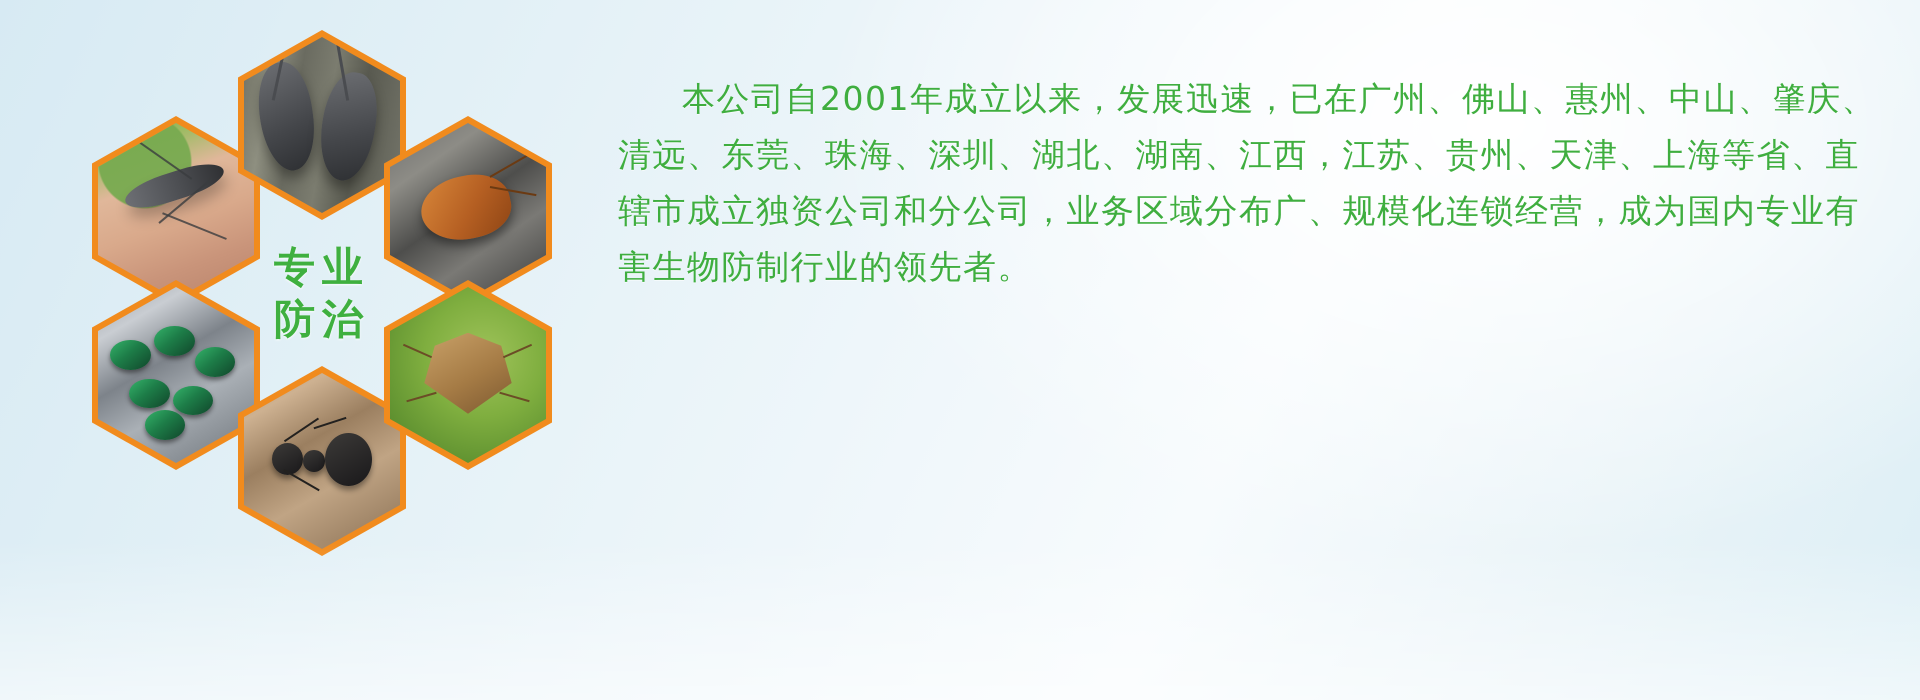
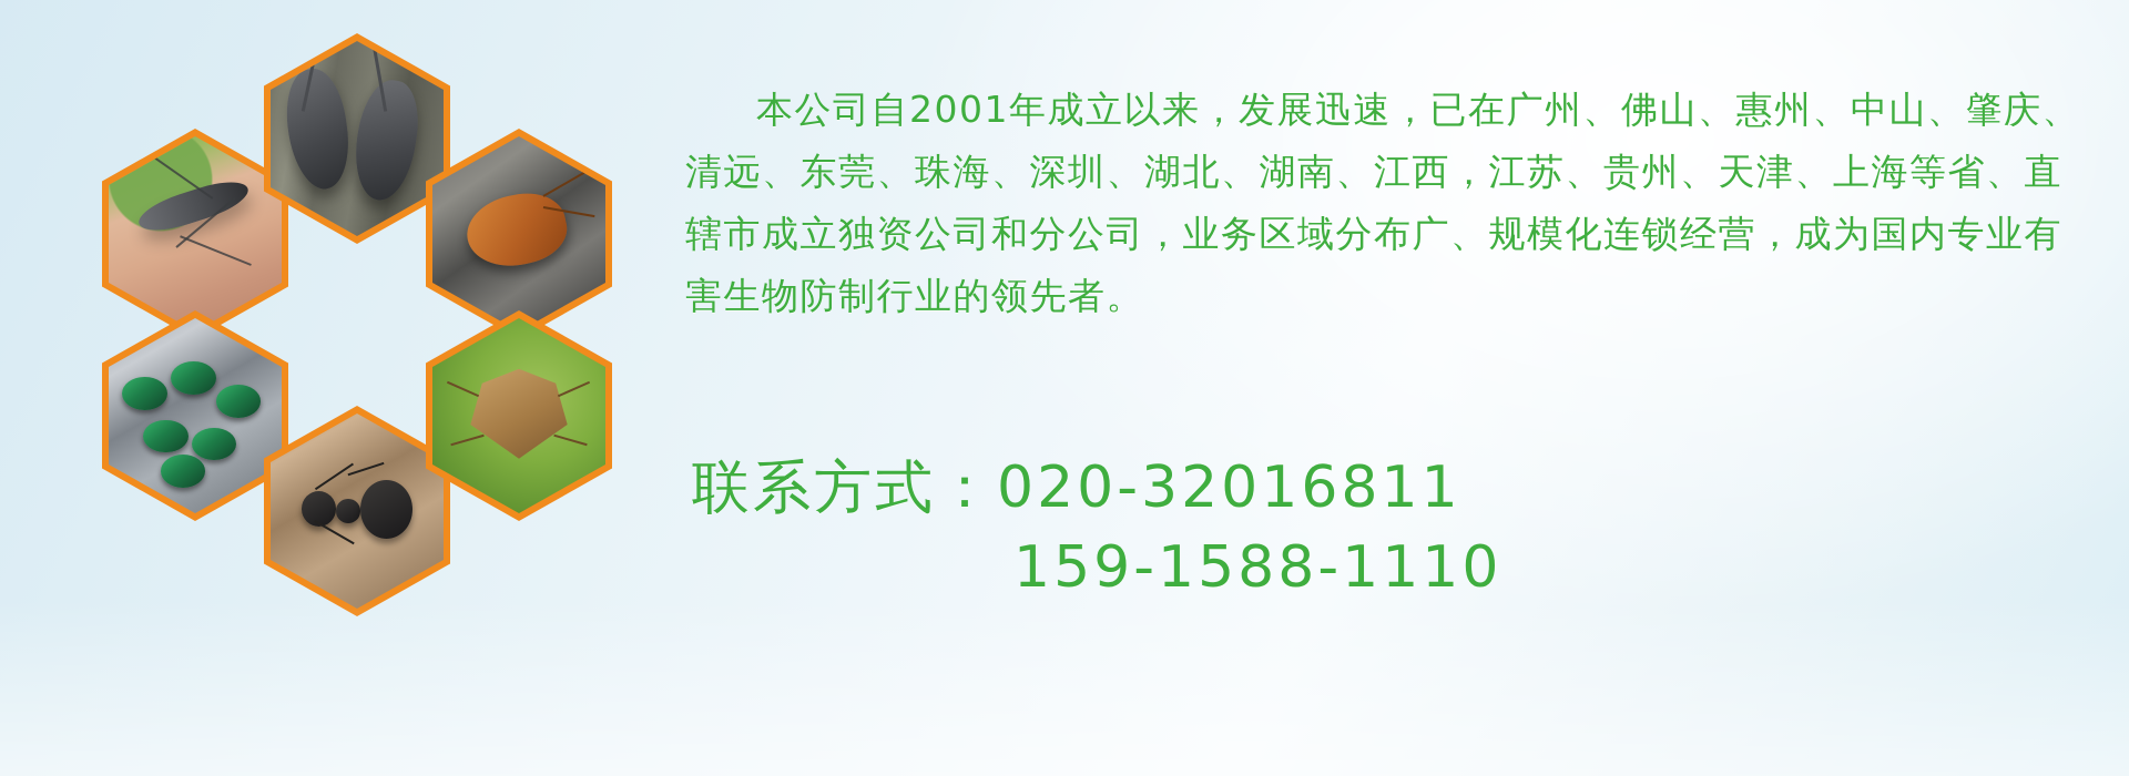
- 专业
- 防治
  本公司自2001年成立以来，发展迅速，已在广州、佛山、惠州、中山、肇庆、清远、东莞、珠海、深圳、湖北、湖南、江西，江苏、贵州、天津、上海等省、直辖市成立独资公司和分公司，业务区域分布广、规模化连锁经营，成为国内专业有害生物防制行业的领先者。
+ 联系方式：020-32016811
+ 159-1588-1110
